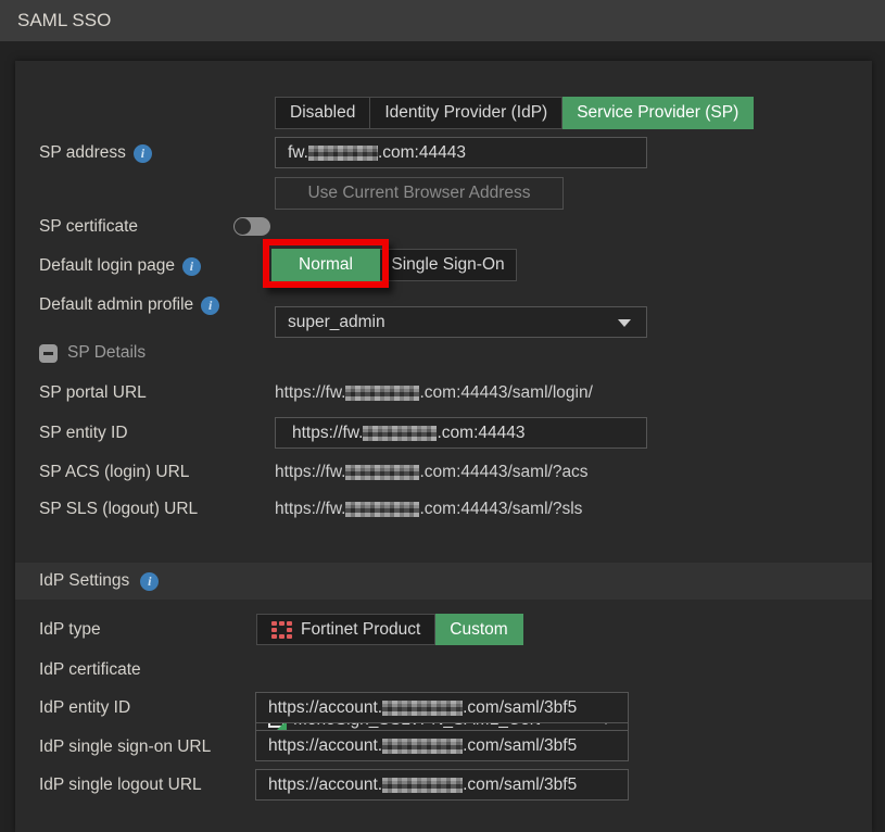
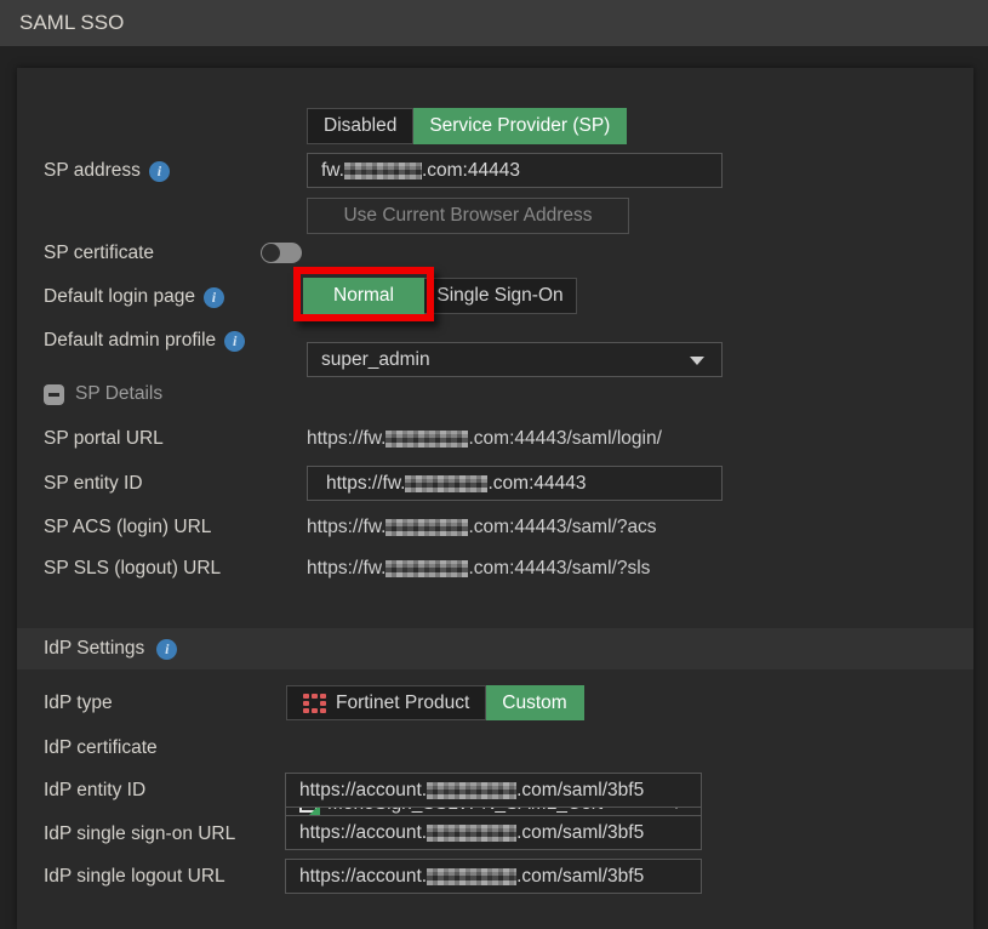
  SAML SSO
  Disabled
- Identity Provider (IdP)
  Service Provider (SP)
  SP address
  i
  fw.
  .com:44443
  Use Current Browser Address
  SP certificate
  Default login page
  i
  Normal
  Single Sign-On
  Default admin profile
  i
  super_admin
  SP Details
  SP portal URL
  https://fw.
  .com:44443/saml/login/
  SP entity ID
  https://fw.
  .com:44443
  SP ACS (login) URL
  https://fw.
  .com:44443/saml/?acs
  SP SLS (logout) URL
  https://fw.
  .com:44443/saml/?sls
  IdP Settings
  i
  IdP type
  Fortinet Product
  Custom
  IdP certificate
  IdP entity ID
  https://account.
  .com/saml/3bf5
  IdP single sign-on URL
  https://account.
  .com/saml/3bf5
  IdP single logout URL
  https://account.
  .com/saml/3bf5
